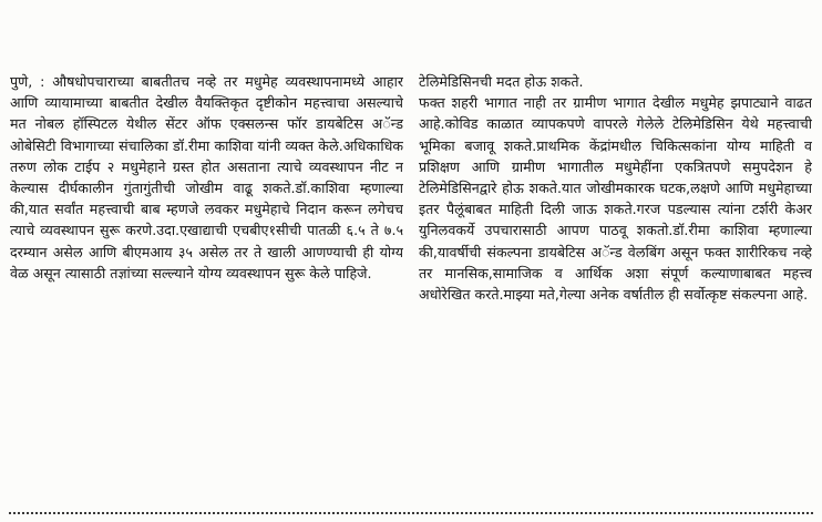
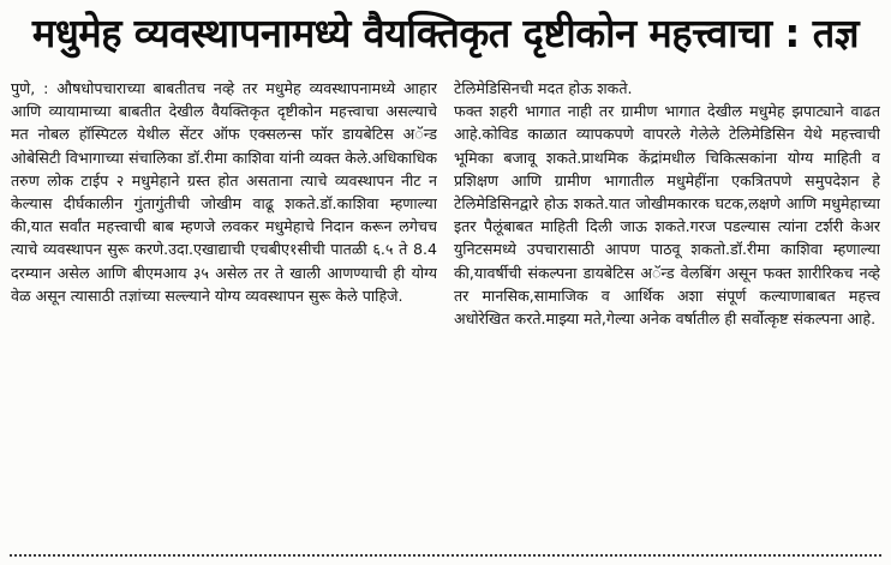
+ मधुमेह व्यवस्थापनामध्ये वैयक्तिकृत दृष्टीकोन महत्त्वाचा : तज्ञ
- पुणे, : औषधोपचाराच्या बाबतीतच नव्हे तर मधुमेह व्यवस्थापनामध्ये आहार आणि व्यायामाच्या बाबतीत देखील वैयक्तिकृत दृष्टीकोन महत्त्वाचा असल्याचे मत नोबल हॉस्पिटल येथील सेंटर ऑफ एक्सलन्स फॉर डायबेटिस अॅन्ड ओबेसिटी विभागाच्या संचालिका डॉ.रीमा काशिवा यांनी व्यक्त केले.अधिकाधिक तरुण लोक टाईप २ मधुमेहाने ग्रस्त होत असताना त्याचे व्यवस्थापन नीट न केल्यास दीर्घकालीन गुंतागुंतीची जोखीम वाढू शकते.डॉ.काशिवा म्हणाल्या की,यात सर्वांत महत्त्वाची बाब म्हणजे लवकर मधुमेहाचे निदान करून लगेचच त्याचे व्यवस्थापन सुरू करणे.उदा.एखाद्याची एचबीए१सीची पातळी ६.५ ते ७.५ दरम्यान असेल आणि बीएमआय ३५ असेल तर ते खाली आणण्याची ही योग्य वेळ असून त्यासाठी तज्ञांच्या सल्ल्याने योग्य व्यवस्थापन सुरू केले पाहिजे.
+ पुणे, : औषधोपचाराच्या बाबतीतच नव्हे तर मधुमेह व्यवस्थापनामध्ये आहार आणि व्यायामाच्या बाबतीत देखील वैयक्तिकृत दृष्टीकोन महत्त्वाचा असल्याचे मत नोबल हॉस्पिटल येथील सेंटर ऑफ एक्सलन्स फॉर डायबेटिस अॅन्ड ओबेसिटी विभागाच्या संचालिका डॉ.रीमा काशिवा यांनी व्यक्त केले.अधिकाधिक तरुण लोक टाईप २ मधुमेहाने ग्रस्त होत असताना त्याचे व्यवस्थापन नीट न केल्यास दीर्घकालीन गुंतागुंतीची जोखीम वाढू शकते.डॉ.काशिवा म्हणाल्या की,यात सर्वांत महत्त्वाची बाब म्हणजे लवकर मधुमेहाचे निदान करून लगेचच त्याचे व्यवस्थापन सुरू करणे.उदा.एखाद्याची एचबीए१सीची पातळी ६.५ ते 8.4 दरम्यान असेल आणि बीएमआय ३५ असेल तर ते खाली आणण्याची ही योग्य वेळ असून त्यासाठी तज्ञांच्या सल्ल्याने योग्य व्यवस्थापन सुरू केले पाहिजे.
  टेलिमेडिसिनची मदत होऊ शकते.
- फक्त शहरी भागात नाही तर ग्रामीण भागात देखील मधुमेह झपाट्याने वाढत आहे.कोविड काळात व्यापकपणे वापरले गेलेले टेलिमेडिसिन येथे महत्त्वाची भूमिका बजावू शकते.प्राथमिक केंद्रांमधील चिकित्सकांना योग्य माहिती व प्रशिक्षण आणि ग्रामीण भागातील मधुमेहींना एकत्रितपणे समुपदेशन हे टेलिमेडिसिनद्वारे होऊ शकते.यात जोखीमकारक घटक,लक्षणे आणि मधुमेहाच्या इतर पैलूंबाबत माहिती दिली जाऊ शकते.गरज पडल्यास त्यांना टर्शरी केअर युनिलवकर्ये उपचारासाठी आपण पाठवू शकतो.डॉ.रीमा काशिवा म्हणाल्या की,यावर्षीची संकल्पना डायबेटिस अॅन्ड वेलबिंग असून फक्त शारीरिकच नव्हे तर मानसिक,सामाजिक व आर्थिक अशा संपूर्ण कल्याणाबाबत महत्त्व अधोरेखित करते.माझ्या मते,गेल्या अनेक वर्षातील ही सर्वोत्कृष्ट संकल्पना आहे.
+ फक्त शहरी भागात नाही तर ग्रामीण भागात देखील मधुमेह झपाट्याने वाढत आहे.कोविड काळात व्यापकपणे वापरले गेलेले टेलिमेडिसिन येथे महत्त्वाची भूमिका बजावू शकते.प्राथमिक केंद्रांमधील चिकित्सकांना योग्य माहिती व प्रशिक्षण आणि ग्रामीण भागातील मधुमेहींना एकत्रितपणे समुपदेशन हे टेलिमेडिसिनद्वारे होऊ शकते.यात जोखीमकारक घटक,लक्षणे आणि मधुमेहाच्या इतर पैलूंबाबत माहिती दिली जाऊ शकते.गरज पडल्यास त्यांना टर्शरी केअर युनिटसमध्ये उपचारासाठी आपण पाठवू शकतो.डॉ.रीमा काशिवा म्हणाल्या की,यावर्षीची संकल्पना डायबेटिस अॅन्ड वेलबिंग असून फक्त शारीरिकच नव्हे तर मानसिक,सामाजिक व आर्थिक अशा संपूर्ण कल्याणाबाबत महत्त्व अधोरेखित करते.माझ्या मते,गेल्या अनेक वर्षातील ही सर्वोत्कृष्ट संकल्पना आहे.
